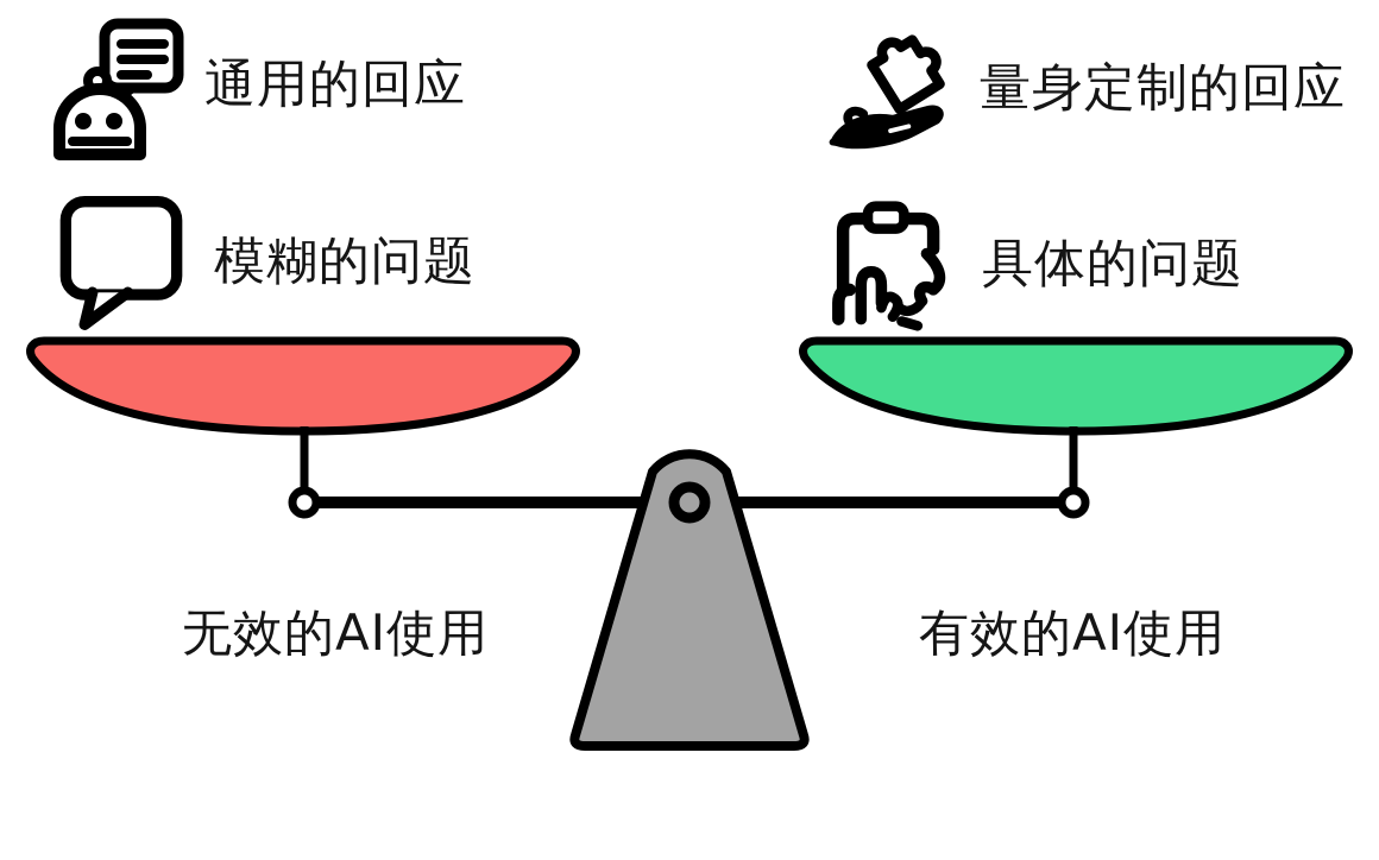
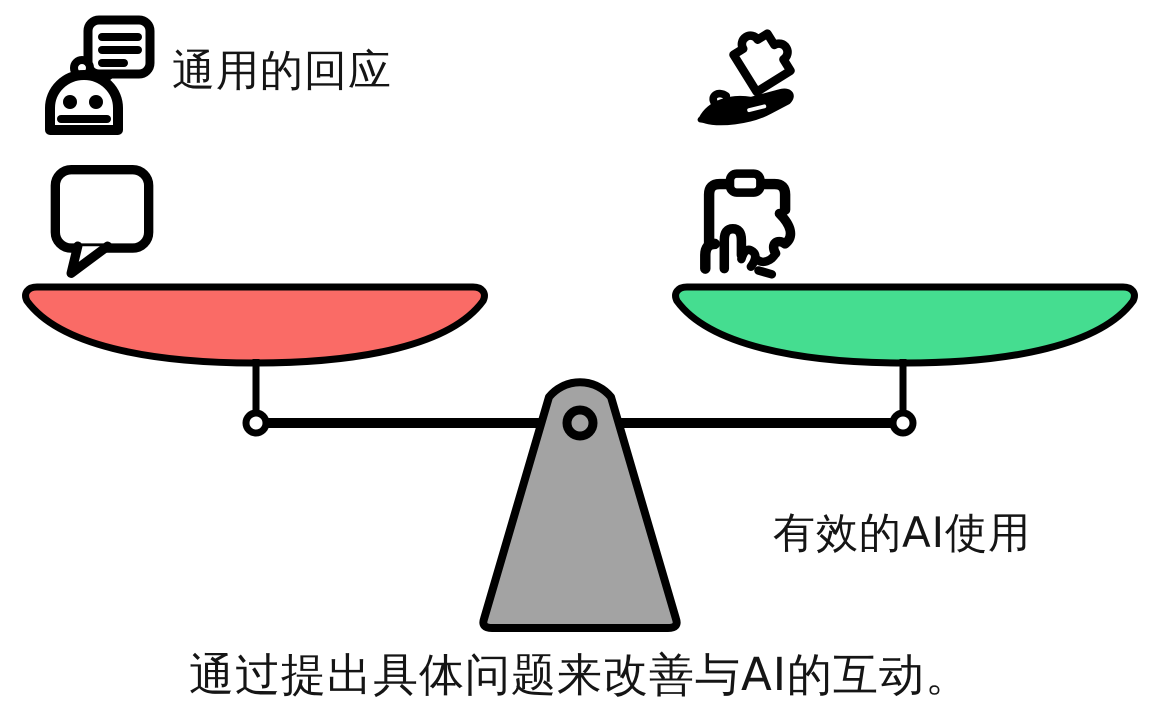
  通用的回应
- 模糊的问题
- 量身定制的回应
- 具体的问题
- 无效的AI使用
  有效的AI使用
+ 通过提出具体问题来改善与AI的互动。
